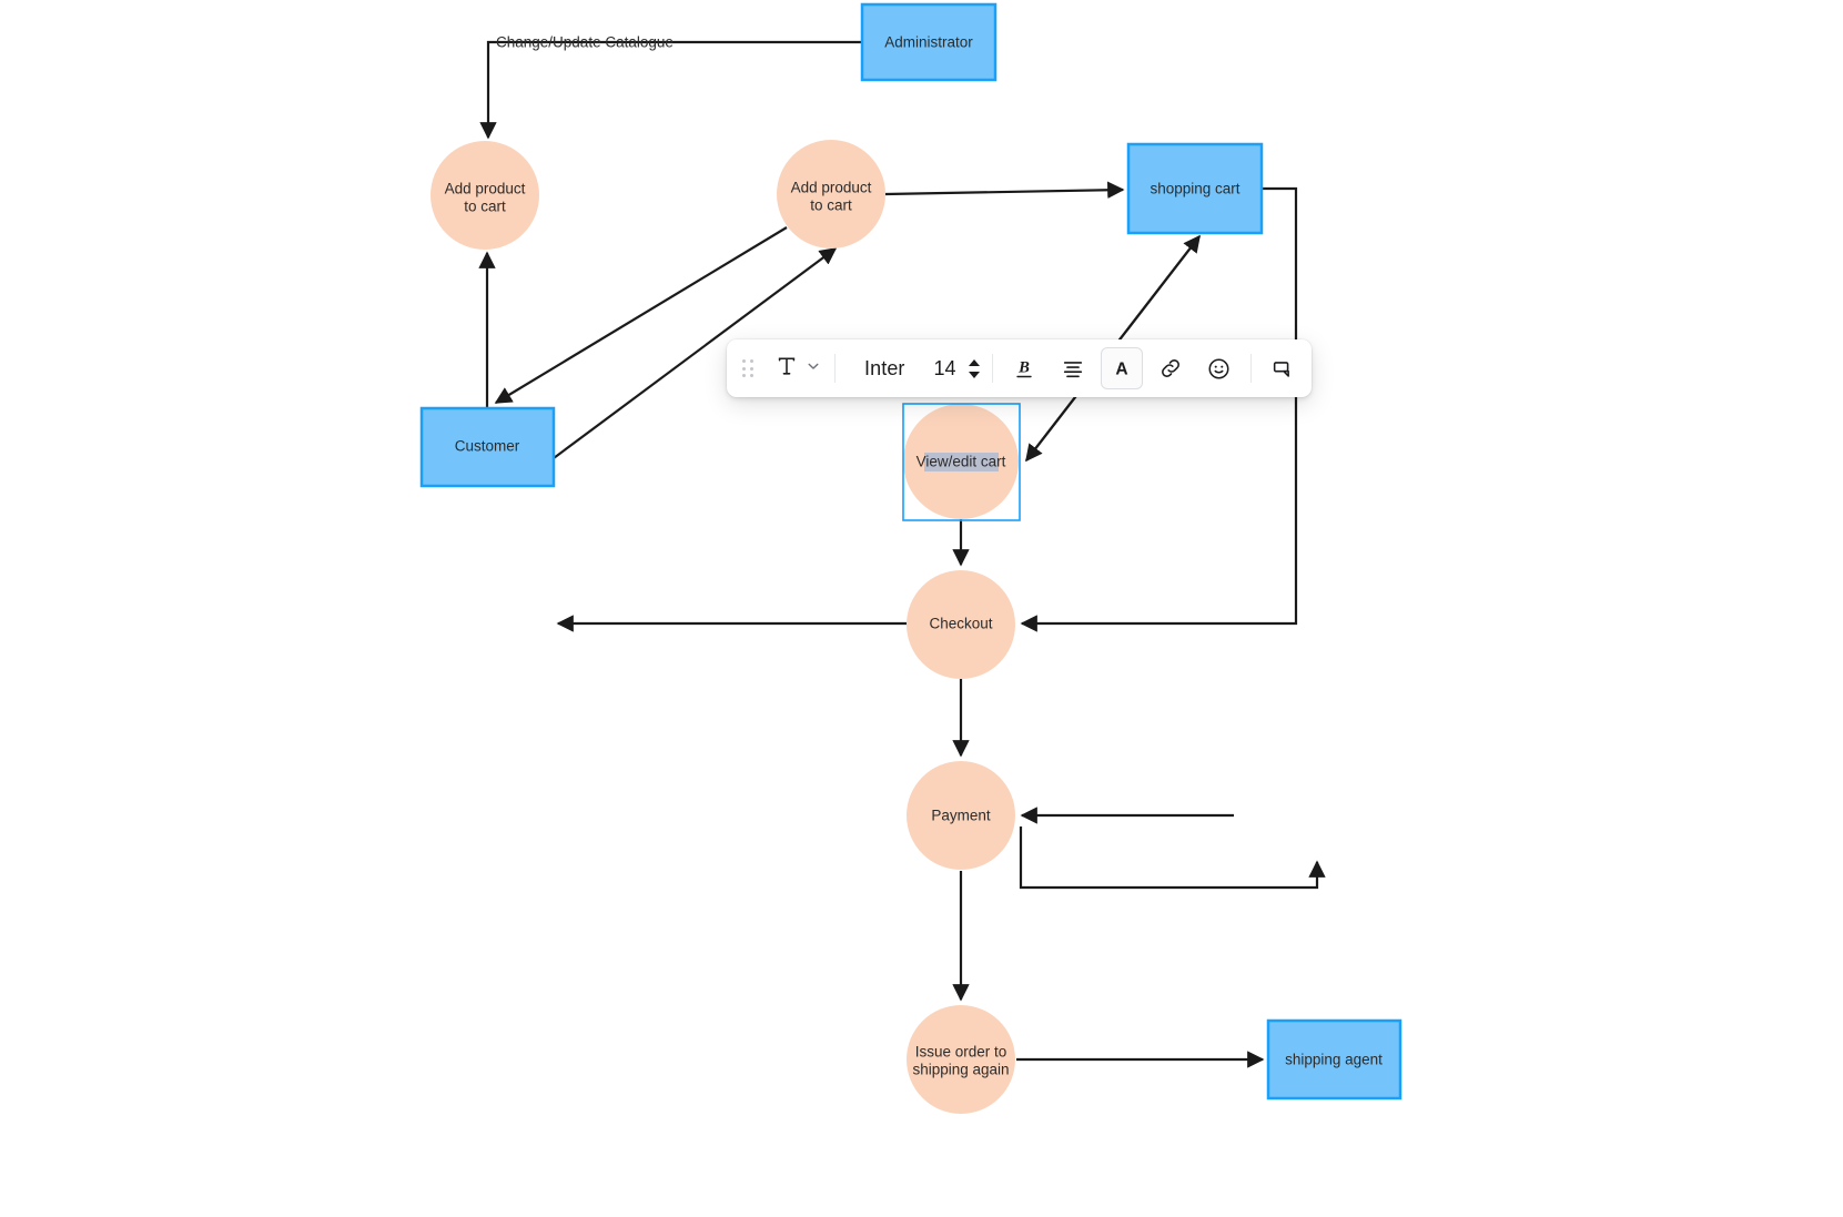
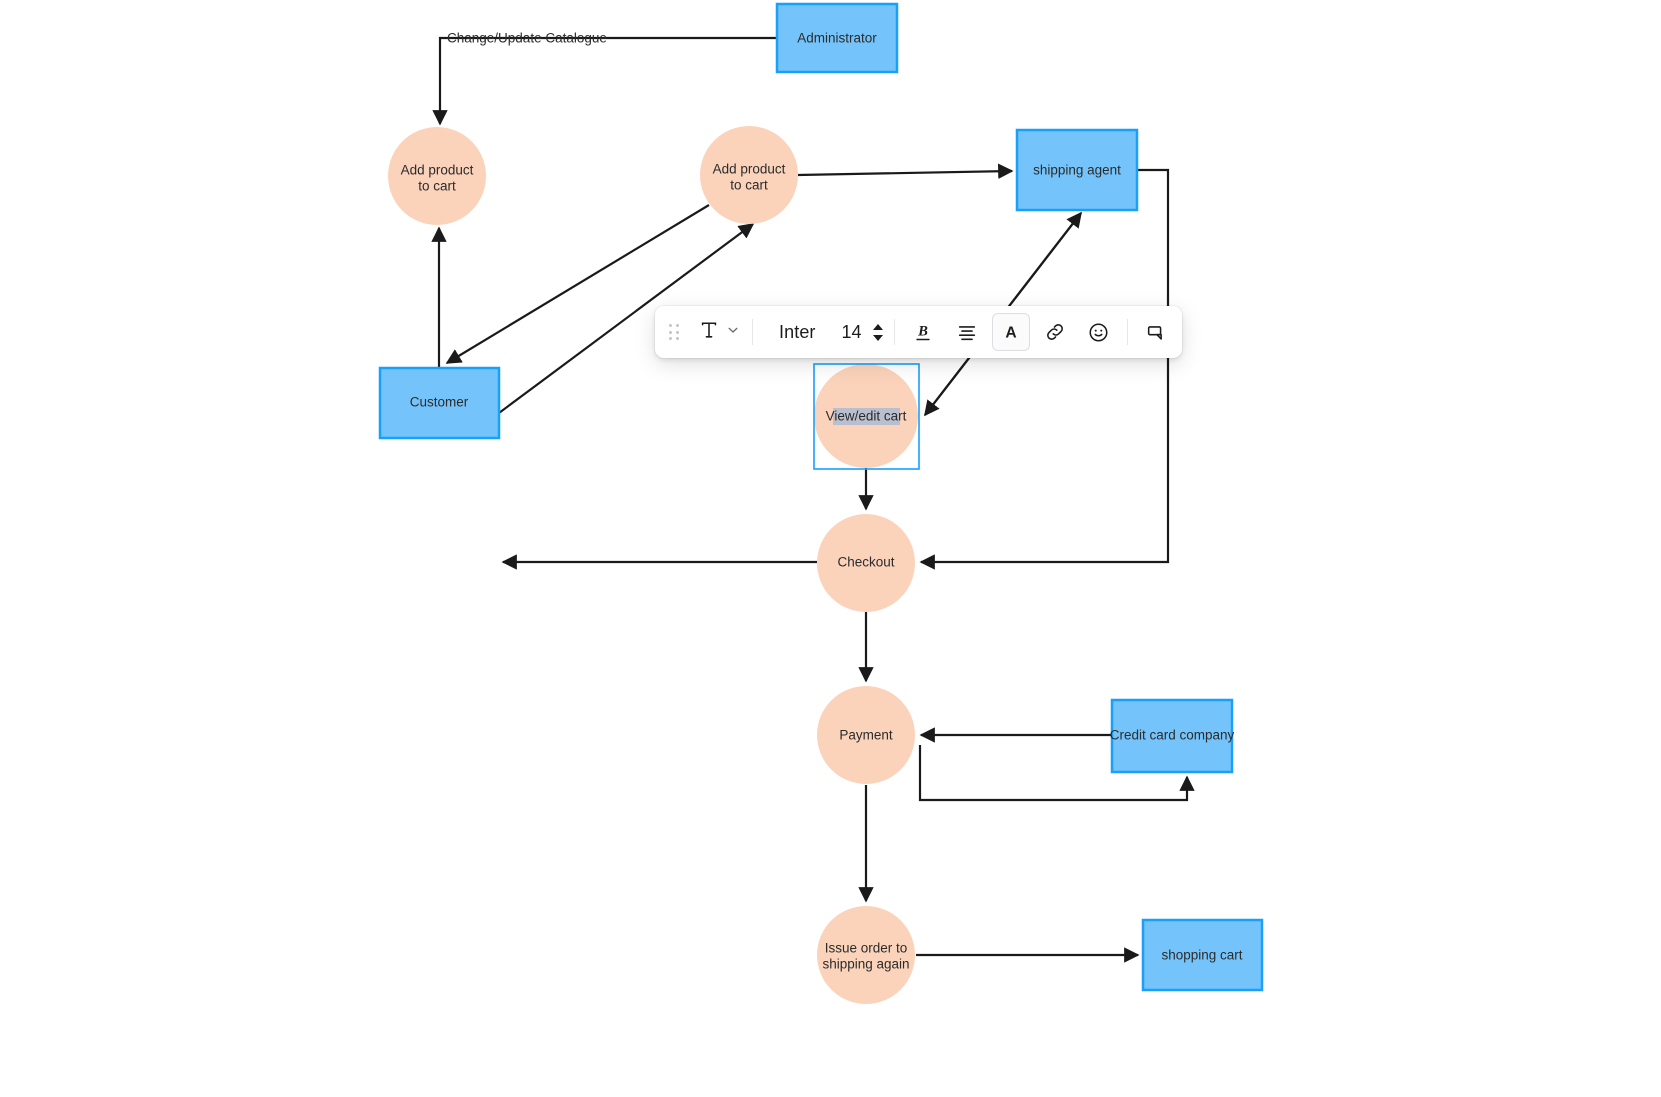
  Administrator
  Add product
  to cart
  Add product
  to cart
- shopping cart
+ shipping agent
  Customer
  View/edit cart
  Checkout
  Payment
+ Credit card company
  Issue order to
  shipping again
- shipping agent
+ shopping cart
  Change/Update Catalogue
  Inter
  14
  B
  A
